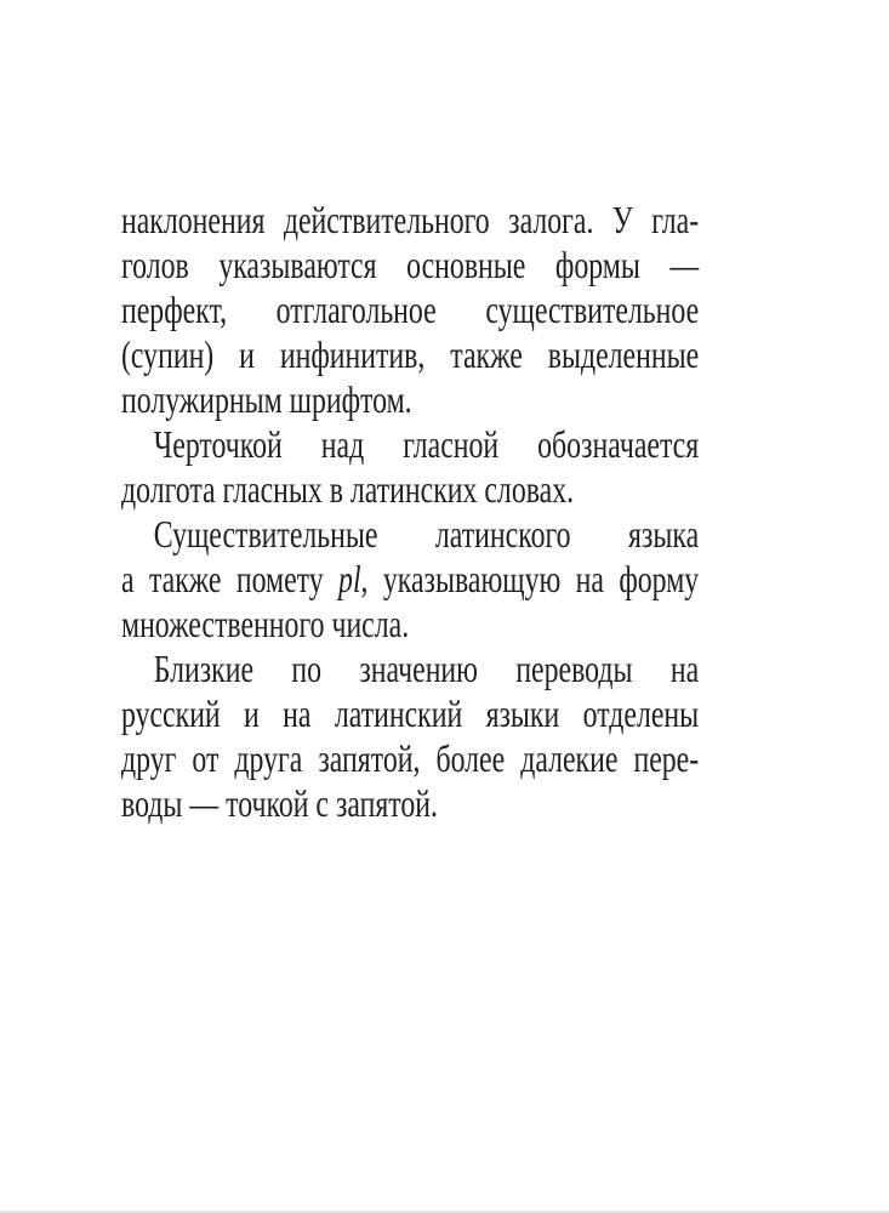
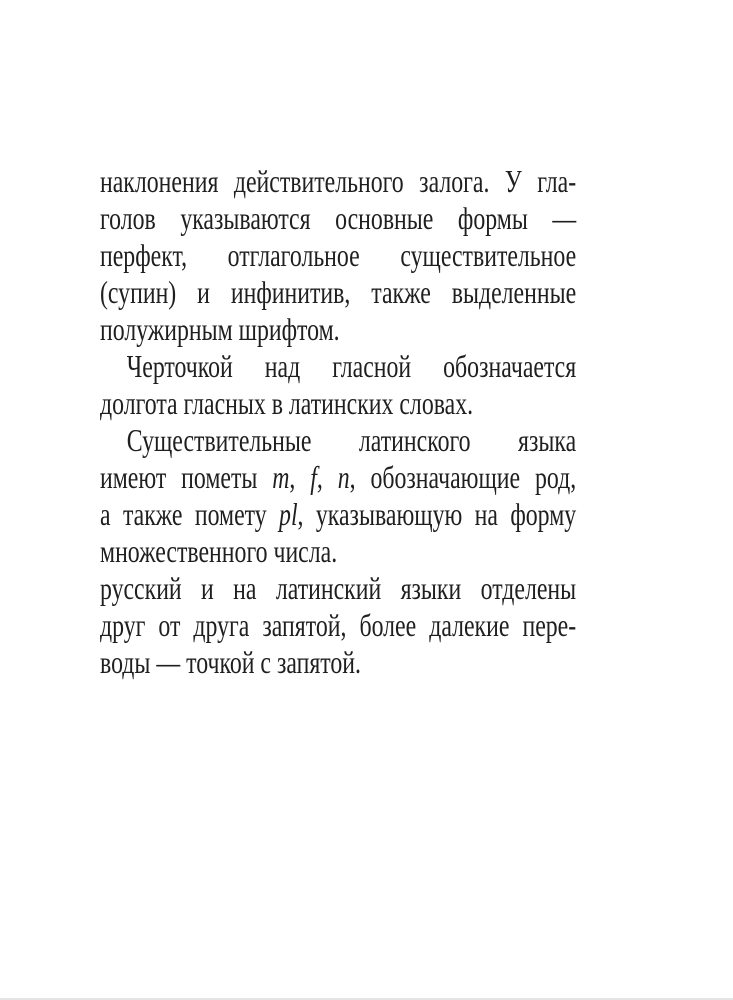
  наклонения действительного залога. У гла-
  голов указываются основные формы —
  перфект, отглагольное существительное
  (супин) и инфинитив, также выделенные
  полужирным шрифтом.
  Черточкой над гласной обозначается
  долгота гласных в латинских словах.
  Существительные латинского языка
+ имеют пометы m, f, n, обозначающие род,
  а также помету pl, указывающую на форму
  множественного числа.
- Близкие по значению переводы на
  русский и на латинский языки отделены
  друг от друга запятой, более далекие пере-
  воды — точкой с запятой.
